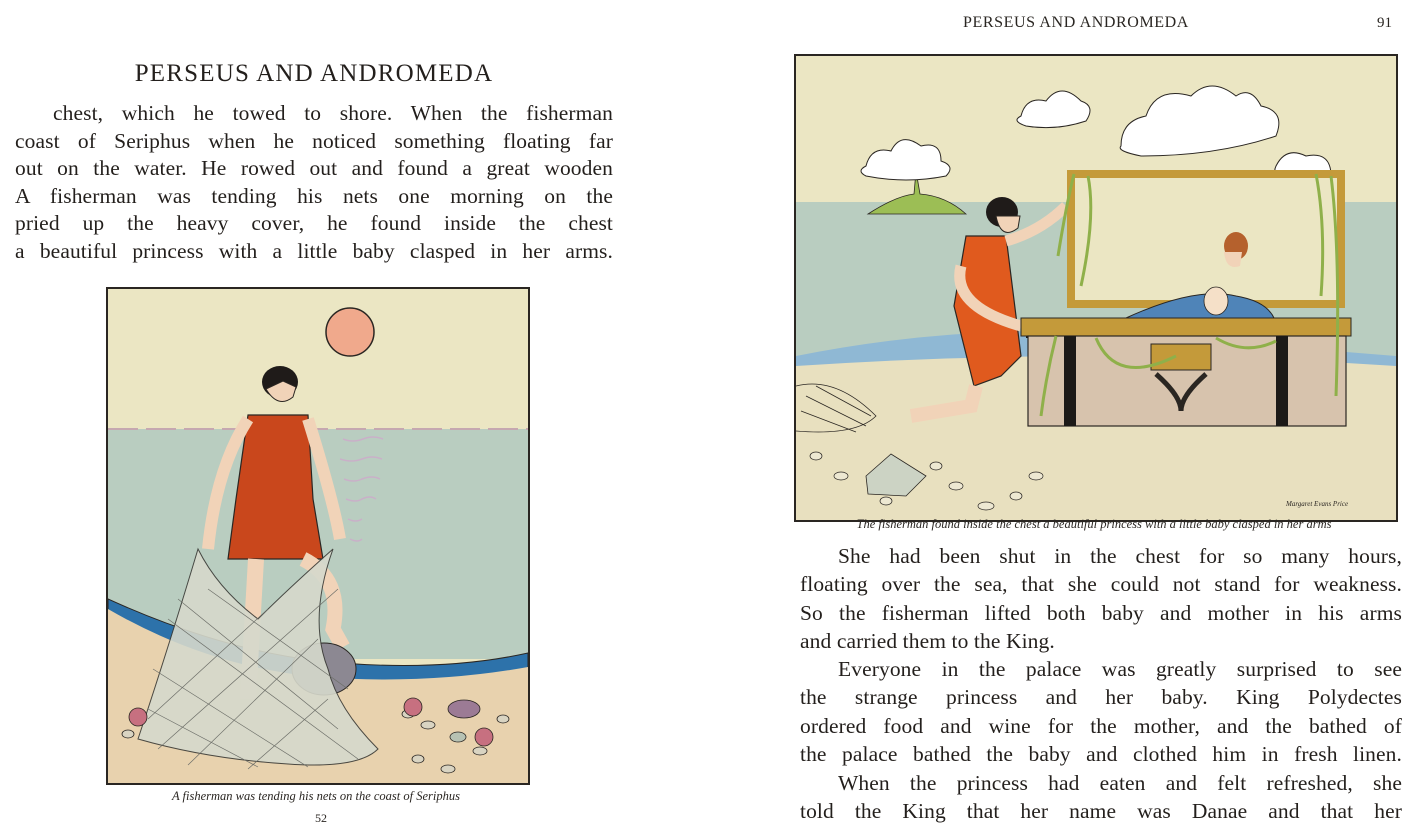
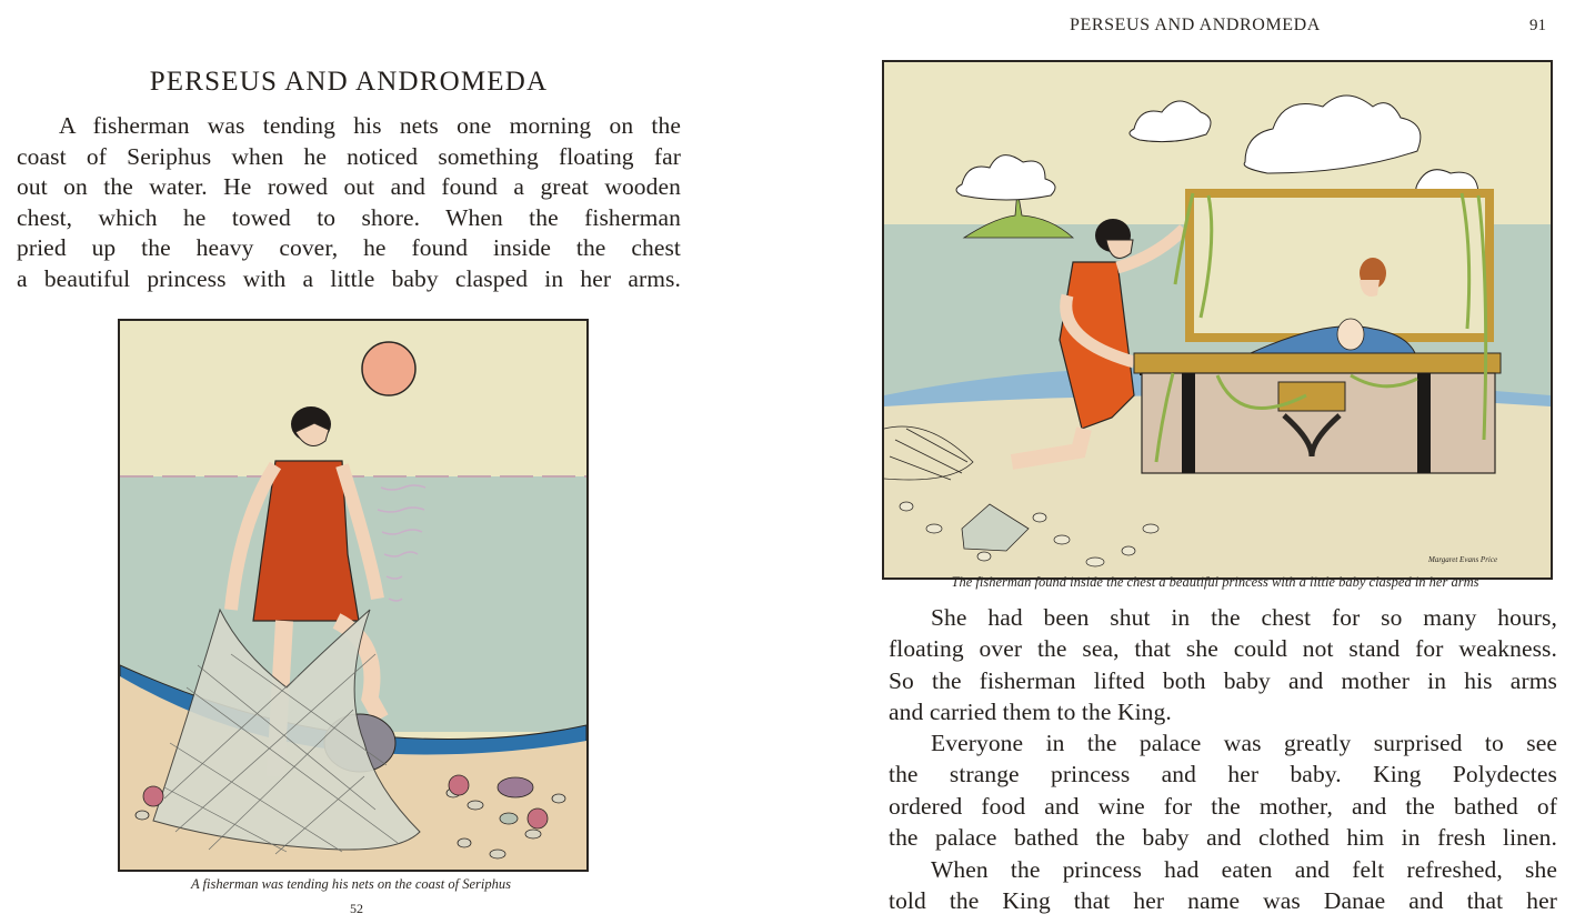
  PERSEUS AND ANDROMEDA
- chest, which he towed to shore. When the fisherman
+ A fisherman was tending his nets one morning on the
  coast of Seriphus when he noticed something floating far
  out on the water. He rowed out and found a great wooden
- A fisherman was tending his nets one morning on the
+ chest, which he towed to shore. When the fisherman
  pried up the heavy cover, he found inside the chest
  a beautiful princess with a little baby clasped in her arms.
  A fisherman was tending his nets on the coast of Seriphus
  52
  PERSEUS AND ANDROMEDA
  91
  Margaret Evans Price
  The fisherman found inside the chest a beautiful princess with a little baby clasped in her arms
  She had been shut in the chest for so many hours,
  floating over the sea, that she could not stand for weakness.
  So the fisherman lifted both baby and mother in his arms
  and carried them to the King.
  Everyone in the palace was greatly surprised to see
  the strange princess and her baby. King Polydectes
  ordered food and wine for the mother, and the bathed of
  the palace bathed the baby and clothed him in fresh linen.
  When the princess had eaten and felt refreshed, she
  told the King that her name was Danae and that her
